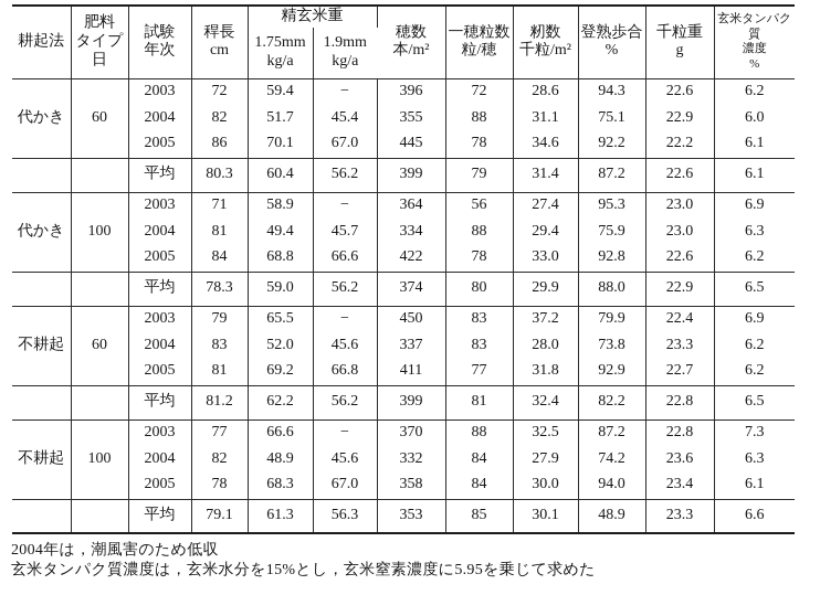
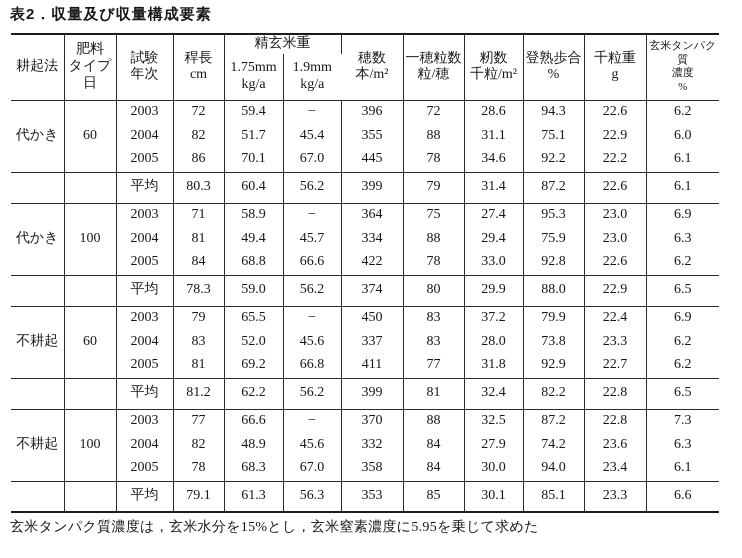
+ 表2．収量及び収量構成要素
  耕起法	肥料 タイプ 日	試験 年次	稈長 cm	精玄米重	穂数 本/m²	一穂粒数 粒/穂	籾数 千粒/m²	登熟歩合 %	千粒重 g	玄米タンパク質 濃度 %
  1.75mm kg/a	1.9mm kg/a
  代かき	60	2003	72	59.4	−	396	72	28.6	94.3	22.6	6.2
  2004	82	51.7	45.4	355	88	31.1	75.1	22.9	6.0
  2005	86	70.1	67.0	445	78	34.6	92.2	22.2	6.1
  		平均	80.3	60.4	56.2	399	79	31.4	87.2	22.6	6.1
- 代かき	100	2003	71	58.9	−	364	56	27.4	95.3	23.0	6.9
+ 代かき	100	2003	71	58.9	−	364	75	27.4	95.3	23.0	6.9
  2004	81	49.4	45.7	334	88	29.4	75.9	23.0	6.3
  2005	84	68.8	66.6	422	78	33.0	92.8	22.6	6.2
  		平均	78.3	59.0	56.2	374	80	29.9	88.0	22.9	6.5
  不耕起	60	2003	79	65.5	−	450	83	37.2	79.9	22.4	6.9
  2004	83	52.0	45.6	337	83	28.0	73.8	23.3	6.2
  2005	81	69.2	66.8	411	77	31.8	92.9	22.7	6.2
  		平均	81.2	62.2	56.2	399	81	32.4	82.2	22.8	6.5
  不耕起	100	2003	77	66.6	−	370	88	32.5	87.2	22.8	7.3
  2004	82	48.9	45.6	332	84	27.9	74.2	23.6	6.3
  2005	78	68.3	67.0	358	84	30.0	94.0	23.4	6.1
- 		平均	79.1	61.3	56.3	353	85	30.1	48.9	23.3	6.6
+ 		平均	79.1	61.3	56.3	353	85	30.1	85.1	23.3	6.6
- 2004年は，潮風害のため低収
  玄米タンパク質濃度は，玄米水分を15%とし，玄米窒素濃度に5.95を乗じて求めた
